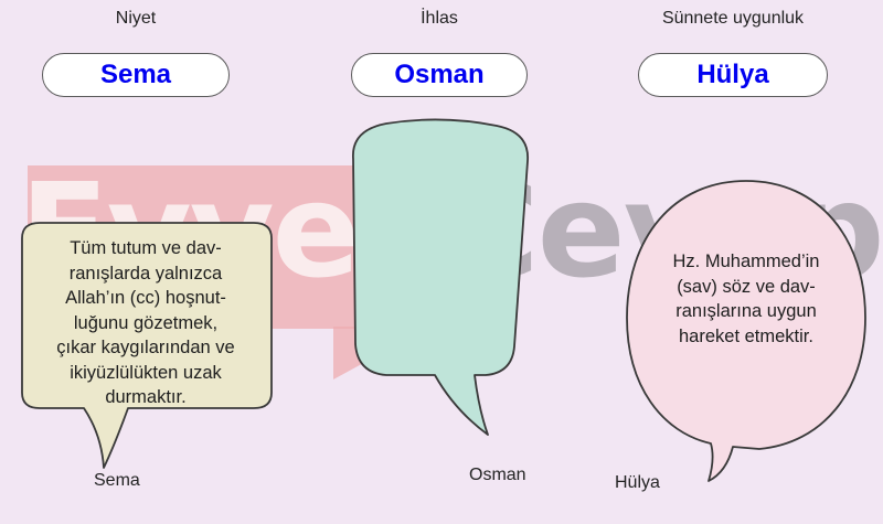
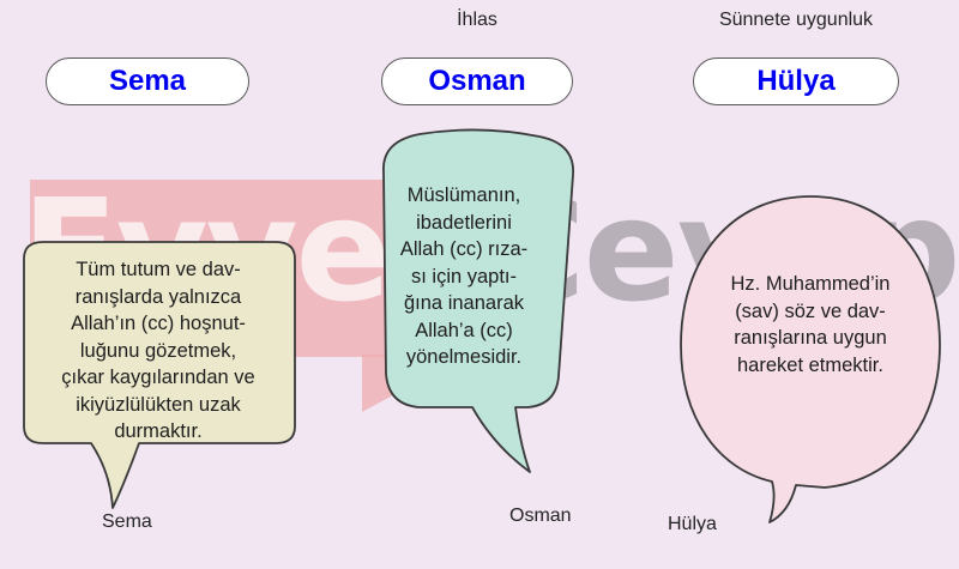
- Niyet
  Sema
  Tüm tutum ve dav-
  ranışlarda yalnızca
  Allah’ın (cc) hoşnut-
  luğunu gözetmek,
  çıkar kaygılarından ve
  ikiyüzlülükten uzak
  durmaktır.
  Sema
  İhlas
  Osman
+ Müslümanın,
+ ibadetlerini
+ Allah (cc) rıza-
+ sı için yaptı-
+ ğına inanarak
+ Allah’a (cc)
+ yönelmesidir.
  Osman
  Sünnete uygunluk
  Hülya
  Hz. Muhammed’in
  (sav) söz ve dav-
  ranışlarına uygun
  hareket etmektir.
  Hülya
